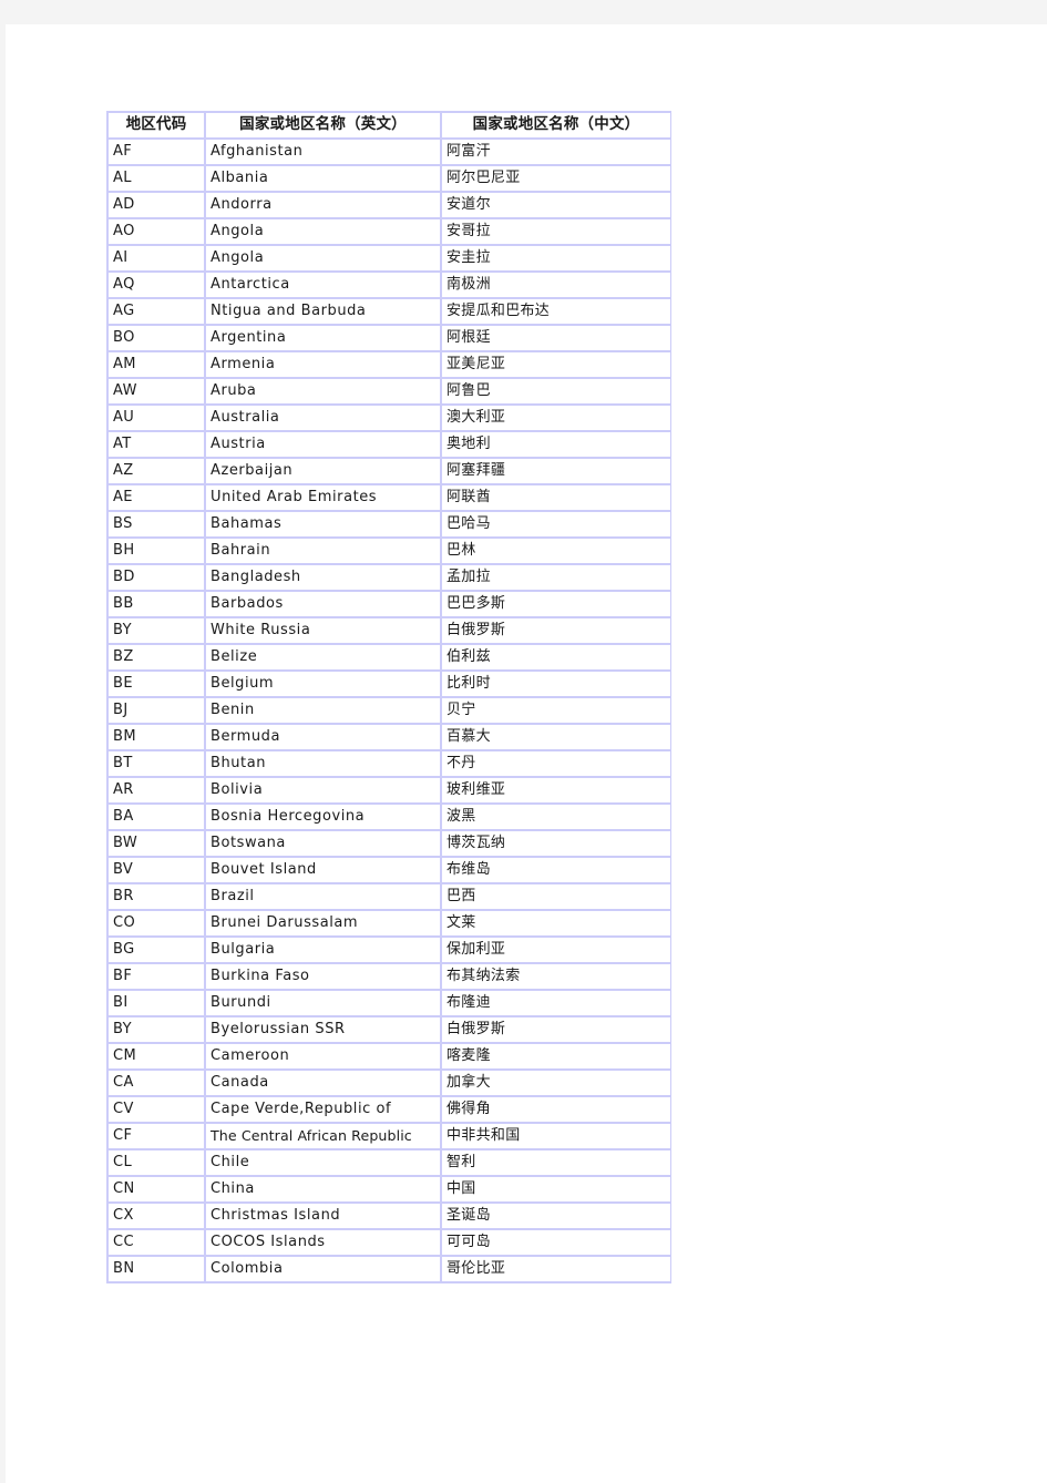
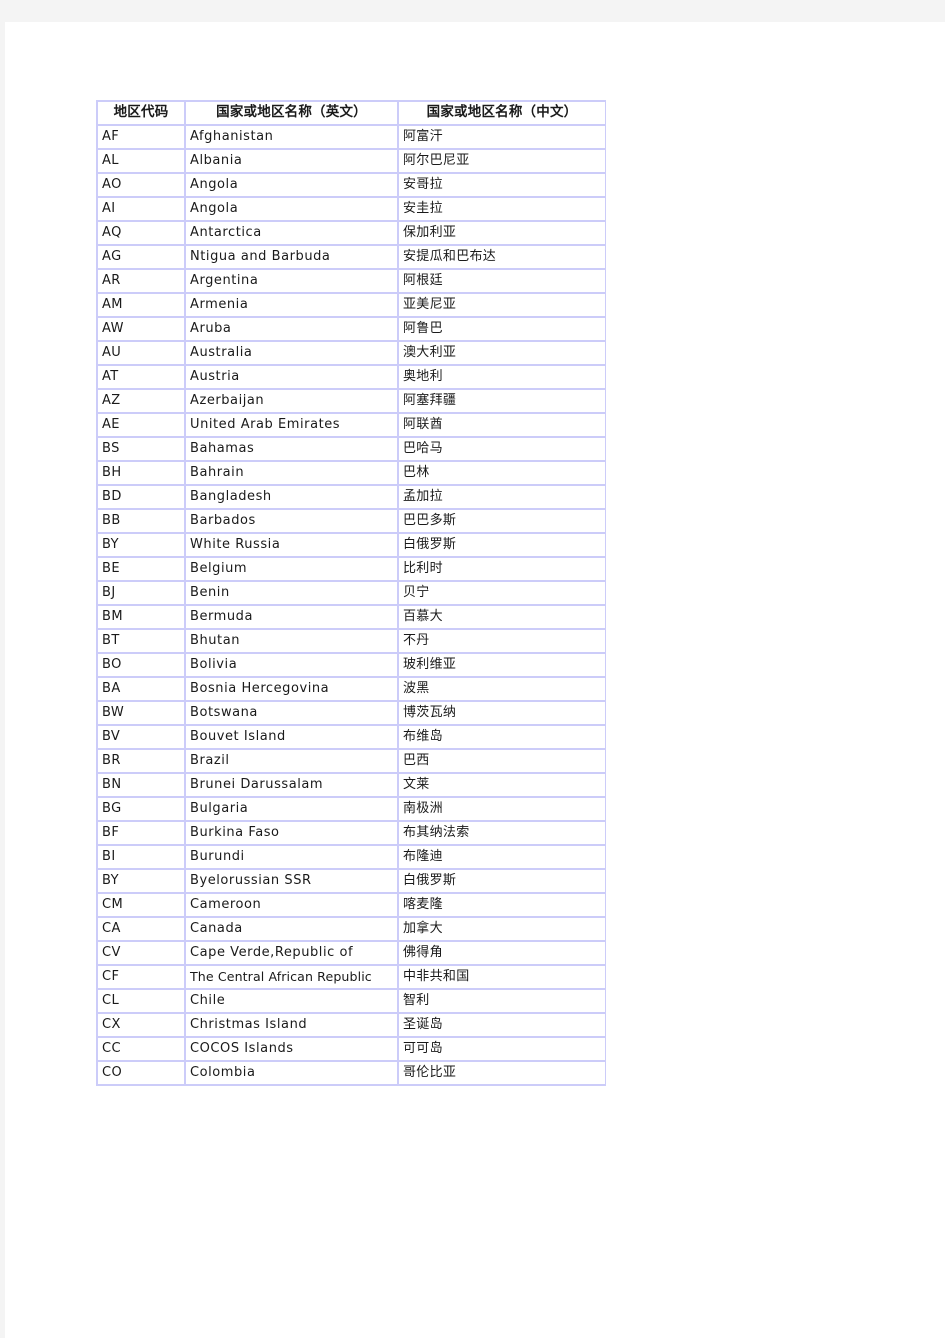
  地区代码	国家或地区名称（英文）	国家或地区名称（中文）
  AF	Afghanistan	阿富汗
  AL	Albania	阿尔巴尼亚
- AD	Andorra	安道尔
  AO	Angola	安哥拉
  AI	Angola	安圭拉
- AQ	Antarctica	南极洲
+ AQ	Antarctica	保加利亚
  AG	Ntigua and Barbuda	安提瓜和巴布达
- BO	Argentina	阿根廷
+ AR	Argentina	阿根廷
  AM	Armenia	亚美尼亚
  AW	Aruba	阿鲁巴
  AU	Australia	澳大利亚
  AT	Austria	奥地利
  AZ	Azerbaijan	阿塞拜疆
  AE	United Arab Emirates	阿联酋
  BS	Bahamas	巴哈马
  BH	Bahrain	巴林
  BD	Bangladesh	孟加拉
  BB	Barbados	巴巴多斯
  BY	White Russia	白俄罗斯
- BZ	Belize	伯利兹
  BE	Belgium	比利时
  BJ	Benin	贝宁
  BM	Bermuda	百慕大
  BT	Bhutan	不丹
- AR	Bolivia	玻利维亚
+ BO	Bolivia	玻利维亚
  BA	Bosnia Hercegovina	波黑
  BW	Botswana	博茨瓦纳
  BV	Bouvet Island	布维岛
  BR	Brazil	巴西
- CO	Brunei Darussalam	文莱
+ BN	Brunei Darussalam	文莱
- BG	Bulgaria	保加利亚
+ BG	Bulgaria	南极洲
  BF	Burkina Faso	布其纳法索
  BI	Burundi	布隆迪
  BY	Byelorussian SSR	白俄罗斯
  CM	Cameroon	喀麦隆
  CA	Canada	加拿大
  CV	Cape Verde,Republic of	佛得角
  CF	The Central African Republic	中非共和国
  CL	Chile	智利
- CN	China	中国
  CX	Christmas Island	圣诞岛
  CC	COCOS Islands	可可岛
- BN	Colombia	哥伦比亚
+ CO	Colombia	哥伦比亚
